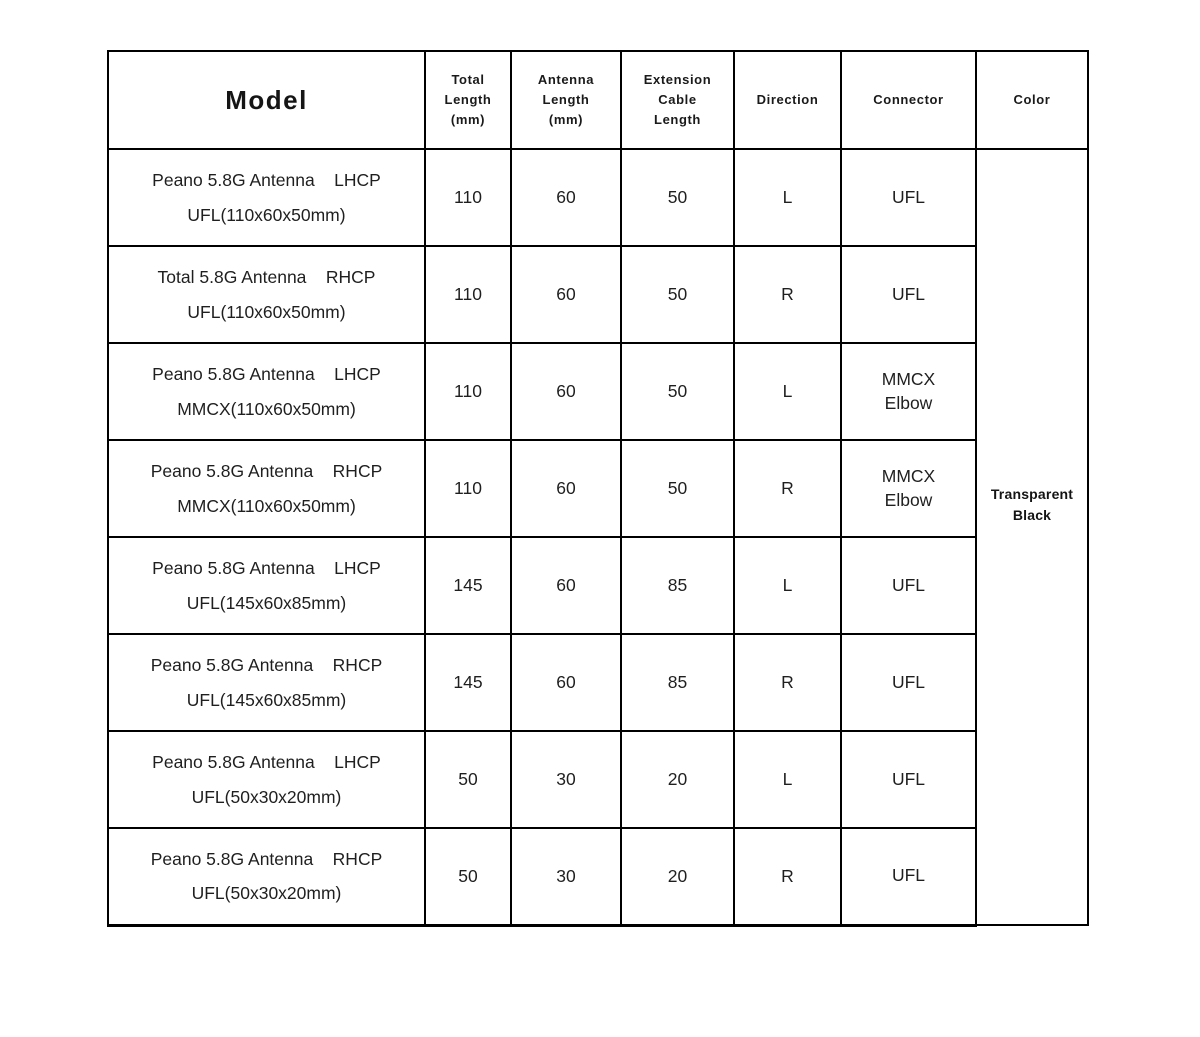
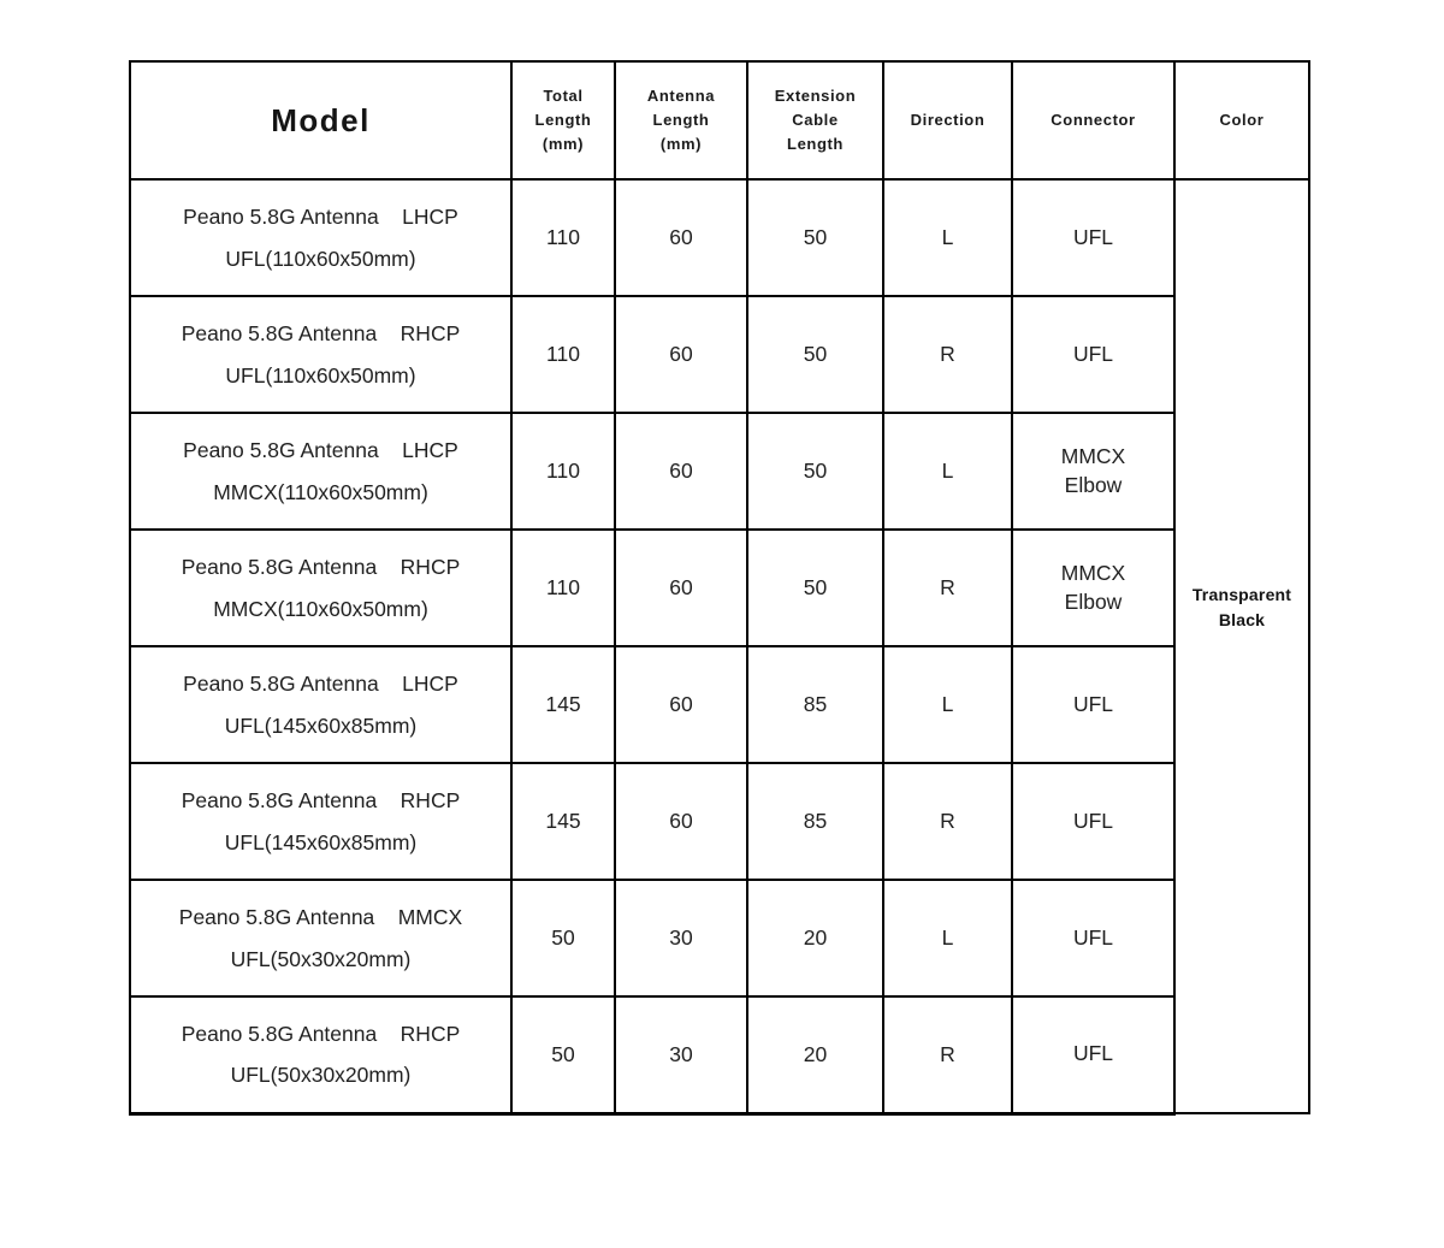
  Model	Total Length (mm)	Antenna Length (mm)	Extension Cable Length	Direction	Connector	Color
  Peano 5.8G Antenna LHCP UFL(110x60x50mm)	110	60	50	L	UFL	Transparent Black
- Total 5.8G Antenna RHCP UFL(110x60x50mm)	110	60	50	R	UFL
+ Peano 5.8G Antenna RHCP UFL(110x60x50mm)	110	60	50	R	UFL
  Peano 5.8G Antenna LHCP MMCX(110x60x50mm)	110	60	50	L	MMCX Elbow
  Peano 5.8G Antenna RHCP MMCX(110x60x50mm)	110	60	50	R	MMCX Elbow
  Peano 5.8G Antenna LHCP UFL(145x60x85mm)	145	60	85	L	UFL
  Peano 5.8G Antenna RHCP UFL(145x60x85mm)	145	60	85	R	UFL
- Peano 5.8G Antenna LHCP UFL(50x30x20mm)	50	30	20	L	UFL
+ Peano 5.8G Antenna MMCX UFL(50x30x20mm)	50	30	20	L	UFL
  Peano 5.8G Antenna RHCP UFL(50x30x20mm)	50	30	20	R	UFL
